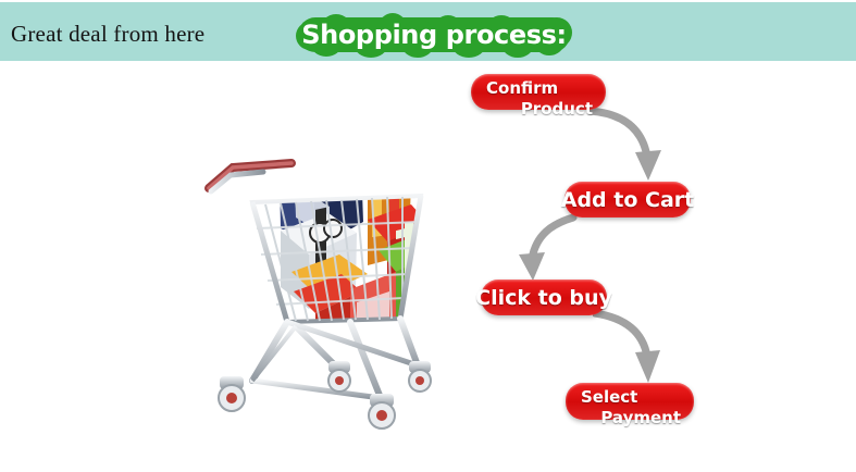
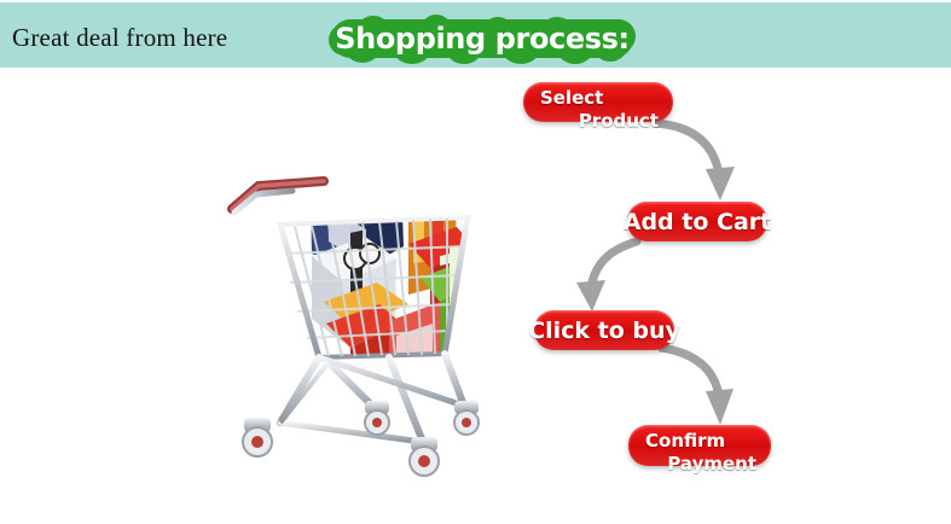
  Great deal from here
  Shopping process:
- Confirm
+ Select
  Product
  Add to Cart
  Click to buy
- Select
+ Confirm
  Payment
